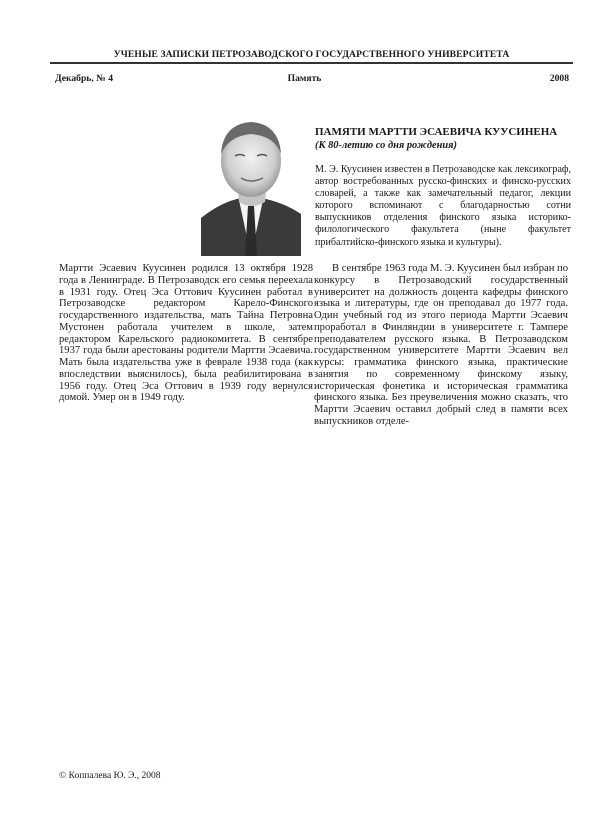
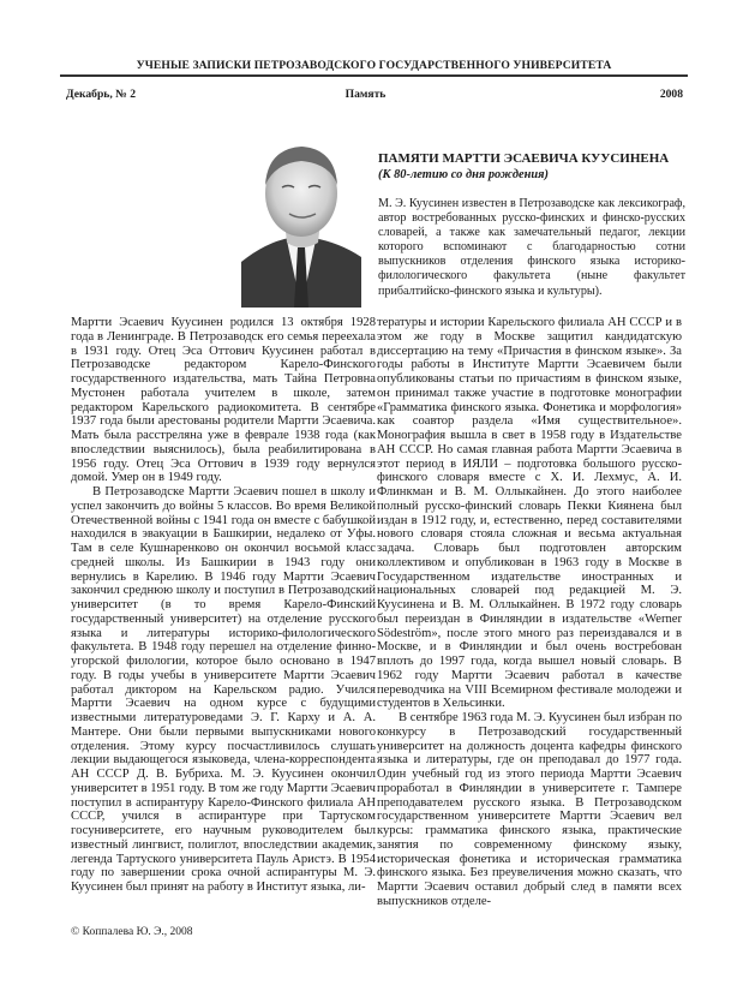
  УЧЕНЫЕ ЗАПИСКИ ПЕТРОЗАВОДСКОГО ГОСУДАРСТВЕННОГО УНИВЕРСИТЕТА
- Декабрь, № 4
+ Декабрь, № 2
  Память
  2008
  ПАМЯТИ МАРТТИ ЭСАЕВИЧА КУУСИНЕНА
  (К 80-летию со дня рождения)
  М. Э. Куусинен известен в Петрозаводске как лексикограф, автор востребованных русско-финских и финско-русских словарей, а также как замечательный педагог, лекции которого вспоминают с благодарностью сотни выпускников отделения финского языка историко-филологического факультета (ныне факультет прибалтийско-финского языка и культуры).
- Мартти Эсаевич Куусинен родился 13 октября 1928 года в Ленинграде. В Петрозаводск его семья переехала в 1931 году. Отец Эса Оттович Куусинен работал в Петрозаводске редактором Карело-Финского государственного издательства, мать Тайна Петровна Мустонен работала учителем в школе, затем редактором Карельского радиокомитета. В сентябре 1937 года были арестованы родители Мартти Эсаевича. Мать была издательства уже в феврале 1938 года (как впоследствии выяснилось), была реабилитирована в 1956 году. Отец Эса Оттович в 1939 году вернулся домой. Умер он в 1949 году.
+ Мартти Эсаевич Куусинен родился 13 октября 1928 года в Ленинграде. В Петрозаводск его семья переехала в 1931 году. Отец Эса Оттович Куусинен работал в Петрозаводске редактором Карело-Финского государственного издательства, мать Тайна Петровна Мустонен работала учителем в школе, затем редактором Карельского радиокомитета. В сентябре 1937 года были арестованы родители Мартти Эсаевича. Мать была расстреляна уже в феврале 1938 года (как впоследствии выяснилось), была реабилитирована в 1956 году. Отец Эса Оттович в 1939 году вернулся домой. Умер он в 1949 году.
+ В Петрозаводске Мартти Эсаевич пошел в школу и успел закончить до войны 5 классов. Во время Великой Отечественной войны с 1941 года он вместе с бабушкой находился в эвакуации в Башкирии, недалеко от Уфы. Там в селе Кушнаренково он окончил восьмой класс средней школы. Из Башкирии в 1943 году они вернулись в Карелию. В 1946 году Мартти Эсаевич закончил среднюю школу и поступил в Петрозаводский университет (в то время Карело-Финский государственный университет) на отделение русского языка и литературы историко-филологического факультета. В 1948 году перешел на отделение финно-угорской филологии, которое было основано в 1947 году. В годы учебы в университете Мартти Эсаевич работал диктором на Карельском радио. Учился Мартти Эсаевич на одном курсе с будущими известными литературоведами Э. Г. Карху и А. А. Мантере. Они были первыми выпускниками нового отделения. Этому курсу посчастливилось слушать лекции выдающегося языковеда, члена-корреспондента АН СССР Д. В. Бубриха. М. Э. Куусинен окончил университет в 1951 году. В том же году Мартти Эсаевич поступил в аспирантуру Карело-Финского филиала АН СССР, учился в аспирантуре при Тартуском госуниверситете, его научным руководителем был известный лингвист, полиглот, впоследствии академик, легенда Тартуского университета Пауль Аристэ. В 1954 году по завершении срока очной аспирантуры М. Э. Куусинен был принят на работу в Институт языка, ли-
+ тературы и истории Карельского филиала АН СССР и в этом же году в Москве защитил кандидатскую диссертацию на тему «Причастия в финском языке». За годы работы в Институте Мартти Эсаевичем были опубликованы статьи по причастиям в финском языке, он принимал также участие в подготовке монографии «Грамматика финского языка. Фонетика и морфология» как соавтор раздела «Имя существительное». Монография вышла в свет в 1958 году в Издательстве АН СССР. Но самая главная работа Мартти Эсаевича в этот период в ИЯЛИ – подготовка большого русско-финского словаря вместе с Х. И. Лехмус, А. И. Флинкман и В. М. Оллыкайнен. До этого наиболее полный русско-финский словарь Пекки Киянена был издан в 1912 году, и, естественно, перед составителями нового словаря стояла сложная и весьма актуальная задача. Словарь был подготовлен авторским коллективом и опубликован в 1963 году в Москве в Государственном издательстве иностранных и национальных словарей под редакцией М. Э. Куусинена и В. М. Оллыкайнен. В 1972 году словарь был переиздан в Финляндии в издательстве «Werner Södeström», после этого много раз переиздавался и в Москве, и в Финляндии и был очень востребован вплоть до 1997 года, когда вышел новый словарь. В 1962 году Мартти Эсаевич работал в качестве переводчика на VIII Всемирном фестивале молодежи и студентов в Хельсинки.
  В сентябре 1963 года М. Э. Куусинен был избран по конкурсу в Петрозаводский государственный университет на должность доцента кафедры финского языка и литературы, где он преподавал до 1977 года. Один учебный год из этого периода Мартти Эсаевич проработал в Финляндии в университете г. Тампере преподавателем русского языка. В Петрозаводском государственном университете Мартти Эсаевич вел курсы: грамматика финского языка, практические занятия по современному финскому языку, историческая фонетика и историческая грамматика финского языка. Без преувеличения можно сказать, что Мартти Эсаевич оставил добрый след в памяти всех выпускников отделе-
  © Коппалева Ю. Э., 2008
